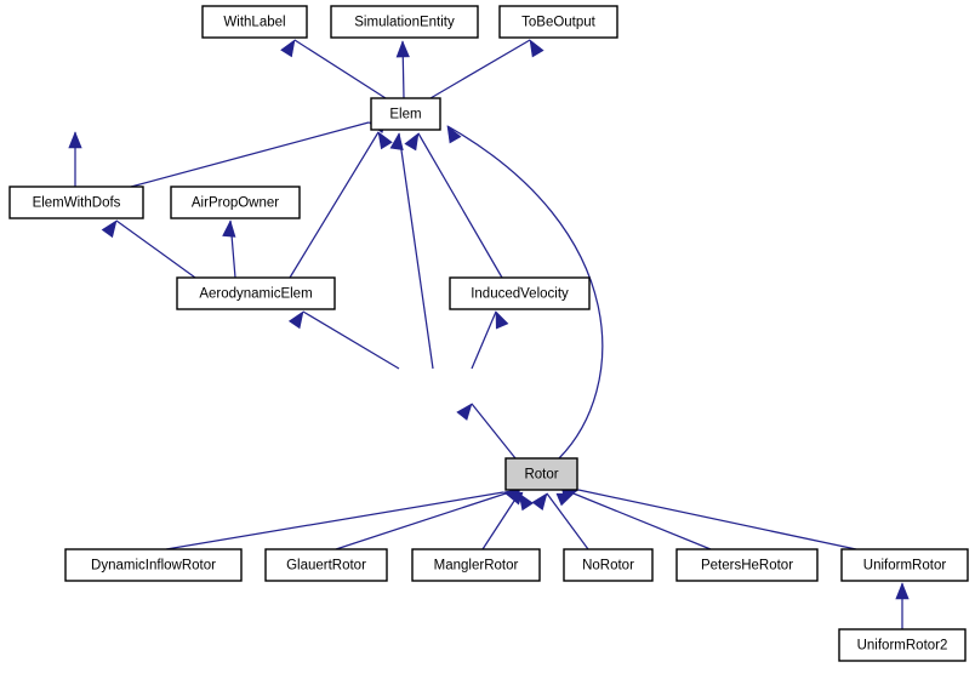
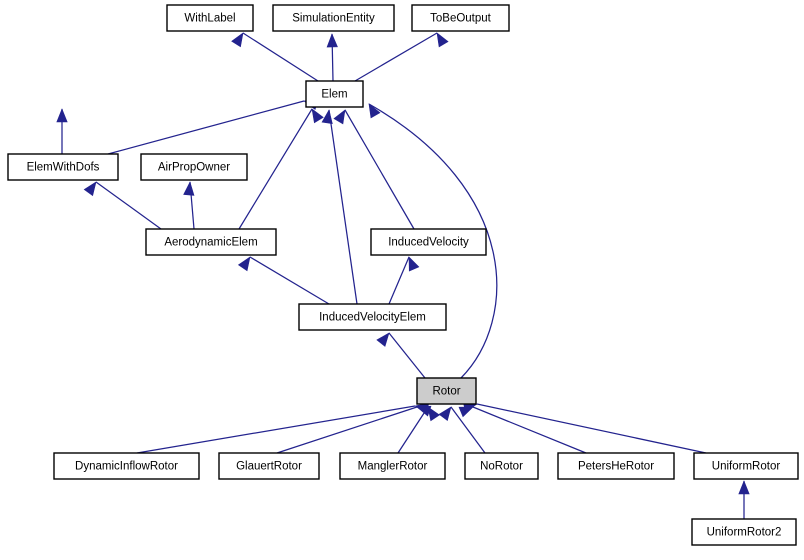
  WithLabel
  SimulationEntity
  ToBeOutput
  Elem
  ElemWithDofs
  AirPropOwner
  AerodynamicElem
  InducedVelocity
+ InducedVelocityElem
  Rotor
  DynamicInflowRotor
  GlauertRotor
  ManglerRotor
  NoRotor
  PetersHeRotor
  UniformRotor
  UniformRotor2
